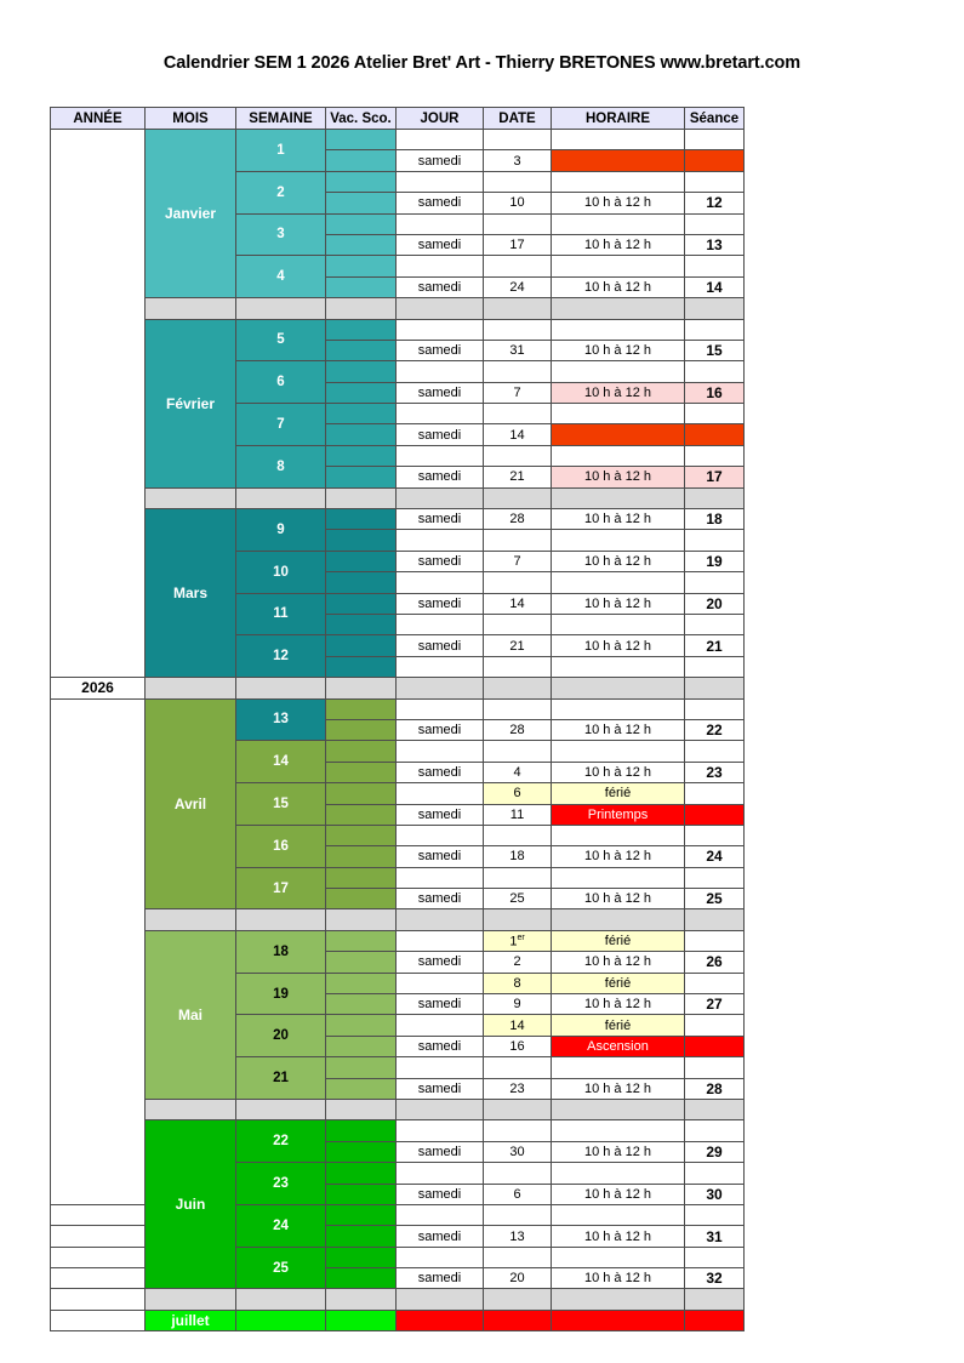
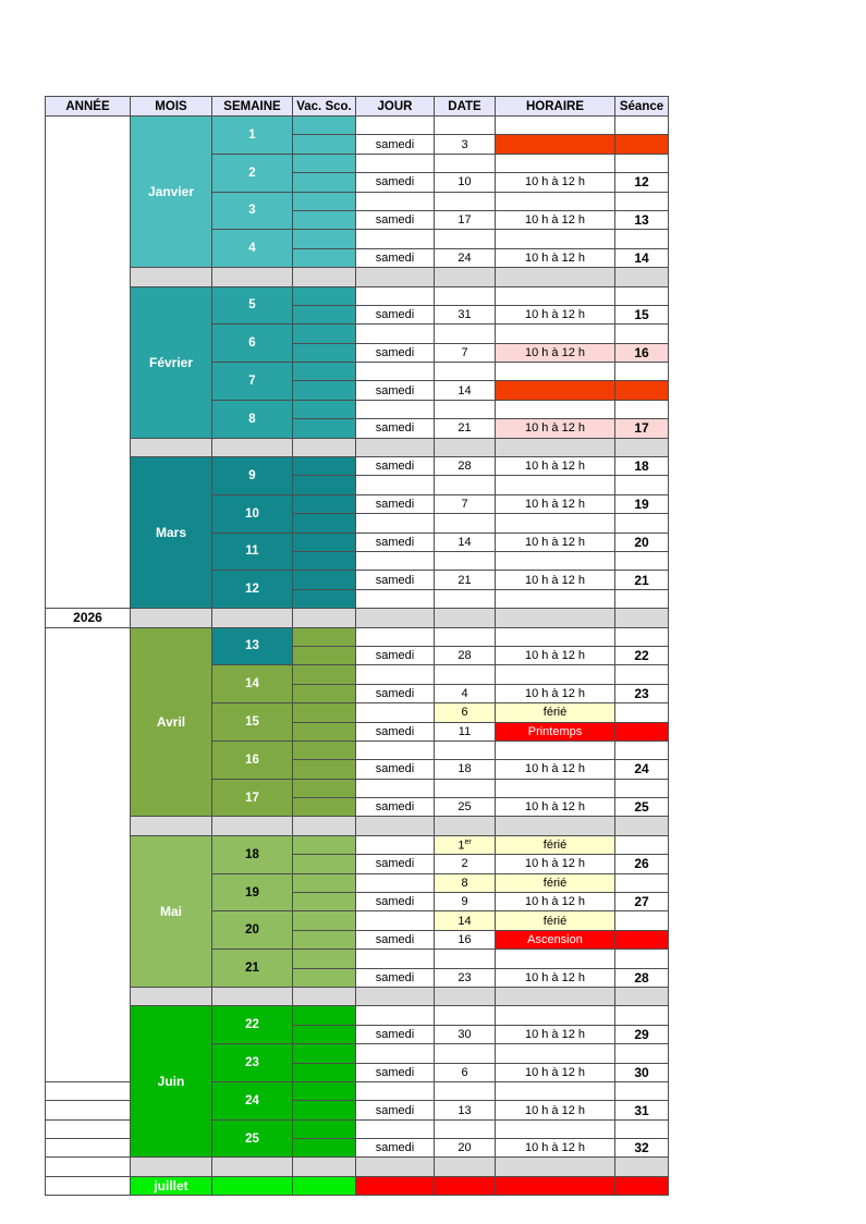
- Calendrier SEM 1 2026 Atelier Bret' Art - Thierry BRETONES www.bretart.com
  ANNÉE	MOIS	SEMAINE	Vac. Sco.	JOUR	DATE	HORAIRE	Séance
  	Janvier	1
  	samedi	3
  2
  	samedi	10	10 h à 12 h	12
  3
  	samedi	17	10 h à 12 h	13
  4
  	samedi	24	10 h à 12 h	14
  Février	5
  	samedi	31	10 h à 12 h	15
  6
  	samedi	7	10 h à 12 h	16
  7
  	samedi	14
  8
  	samedi	21	10 h à 12 h	17
  Mars	9		samedi	28	10 h à 12 h	18
  10		samedi	7	10 h à 12 h	19
  11		samedi	14	10 h à 12 h	20
  12		samedi	21	10 h à 12 h	21
  2026
  	Avril	13
  	samedi	28	10 h à 12 h	22
  14
  	samedi	4	10 h à 12 h	23
  15			6	férié
  	samedi	11	Printemps
  16
  	samedi	18	10 h à 12 h	24
  17
  	samedi	25	10 h à 12 h	25
  Mai	18			1	férié
  	samedi	2	10 h à 12 h	26
  19			8	férié
  	samedi	9	10 h à 12 h	27
  20			14	férié
  	samedi	16	Ascension
  21
  	samedi	23	10 h à 12 h	28
  Juin	22
  	samedi	30	10 h à 12 h	29
  23
  	samedi	6	10 h à 12 h	30
  	24
  		samedi	13	10 h à 12 h	31
  	25
  		samedi	20	10 h à 12 h	32
  	juillet
